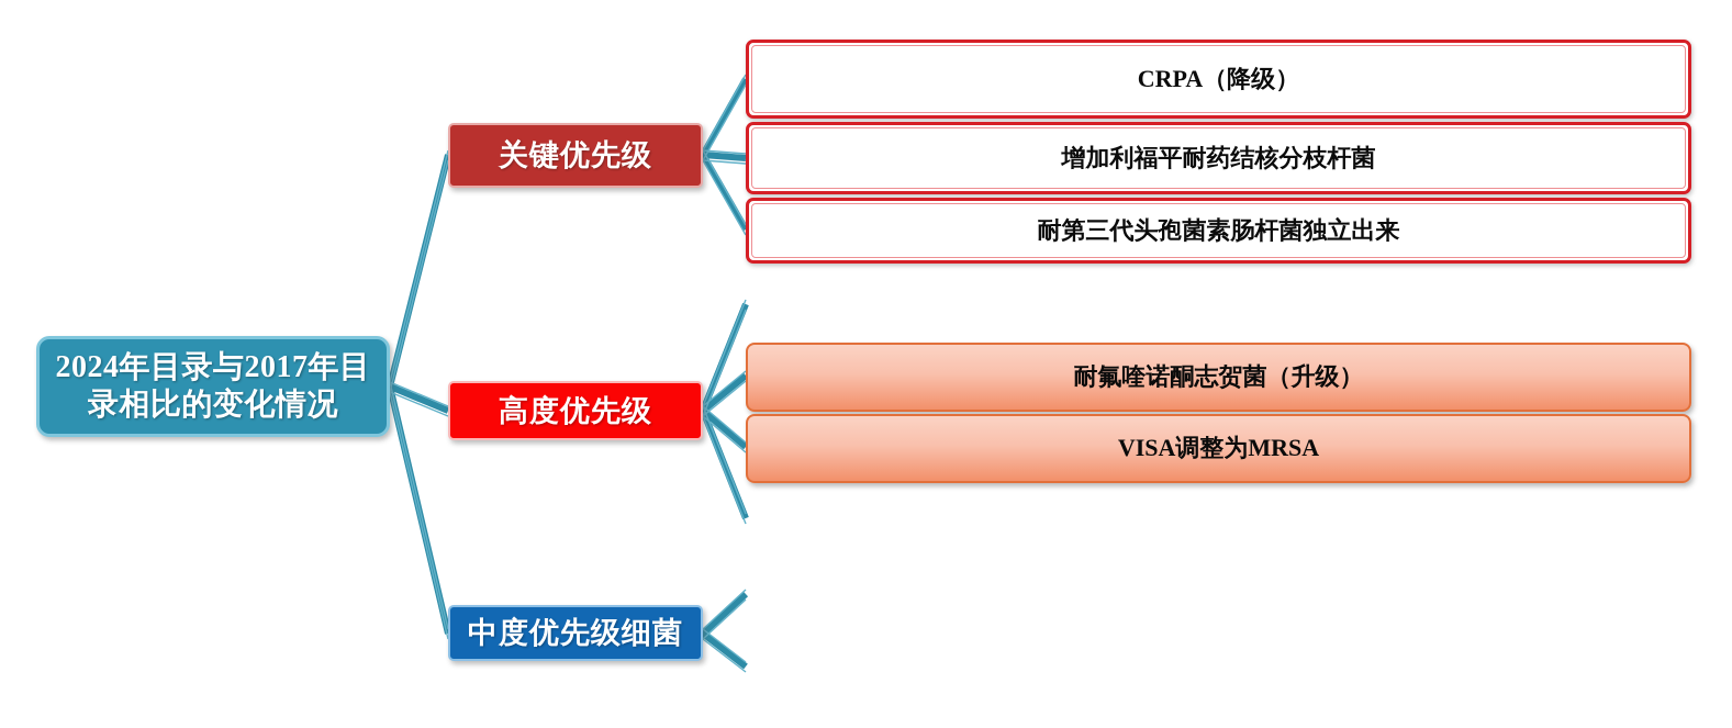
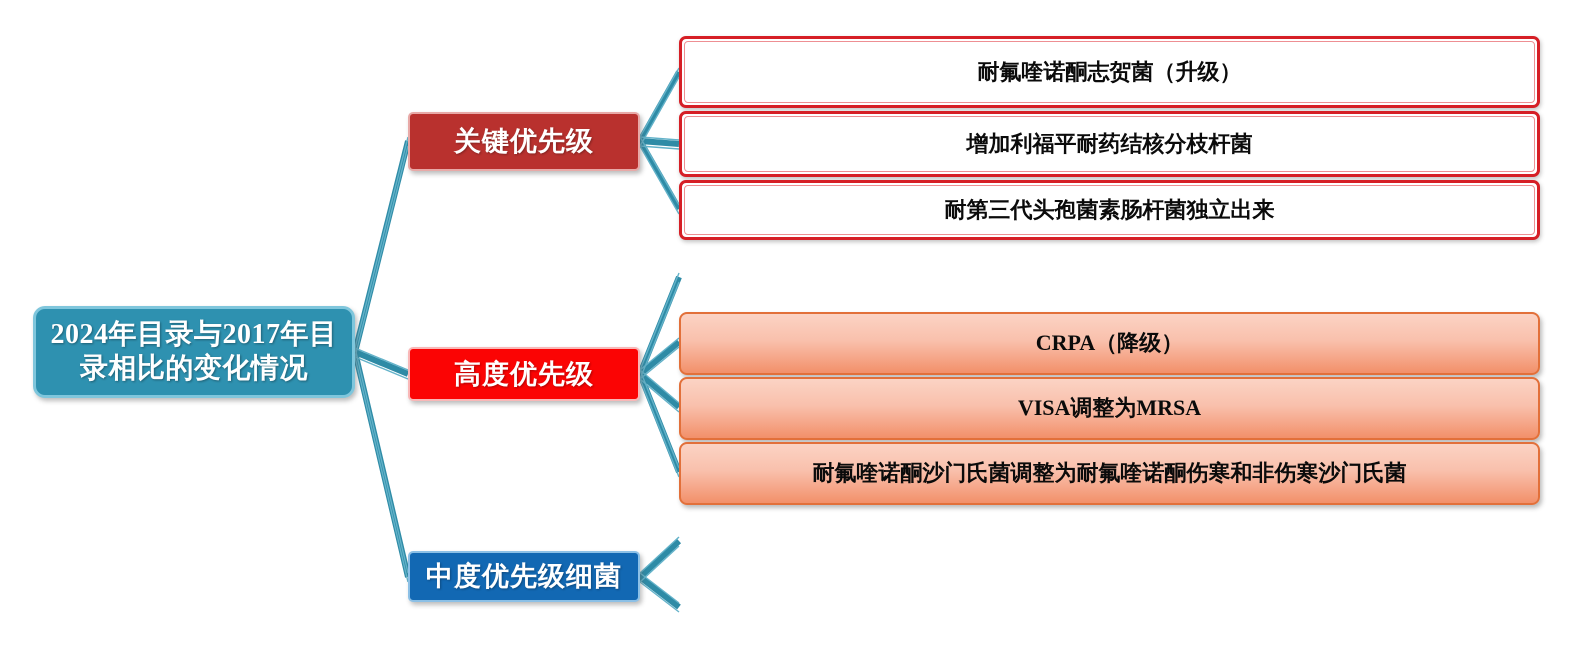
  2024年目录与2017年目录相比的变化情况
  关键优先级
  高度优先级
  中度优先级细菌
- CRPA（降级）
+ 耐氟喹诺酮志贺菌（升级）
  增加利福平耐药结核分枝杆菌
  耐第三代头孢菌素肠杆菌独立出来
- 耐氟喹诺酮志贺菌（升级）
+ CRPA（降级）
  VISA调整为MRSA
+ 耐氟喹诺酮沙门氏菌调整为耐氟喹诺酮伤寒和非伤寒沙门氏菌
